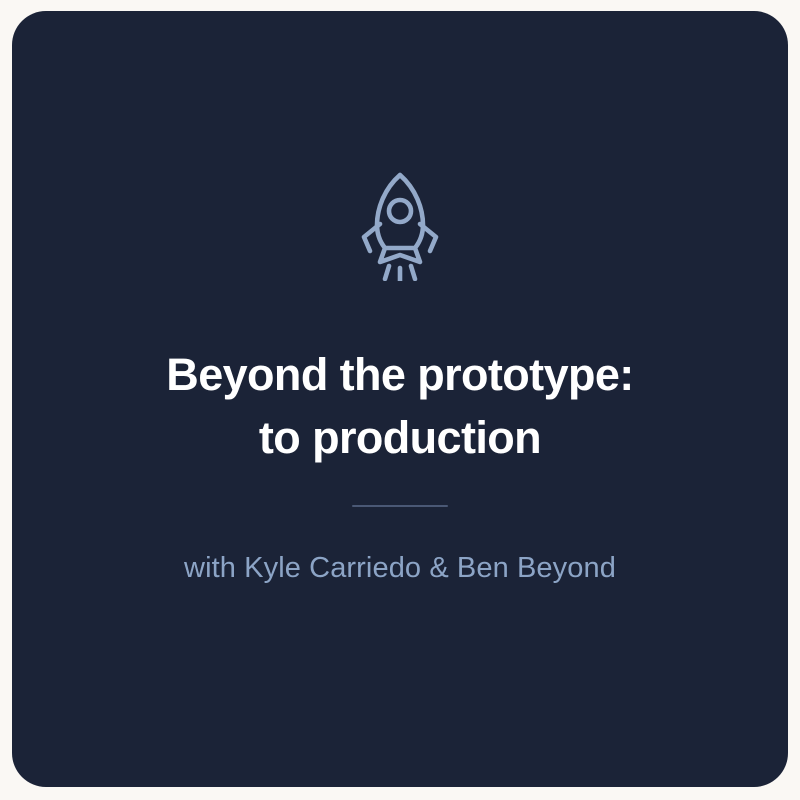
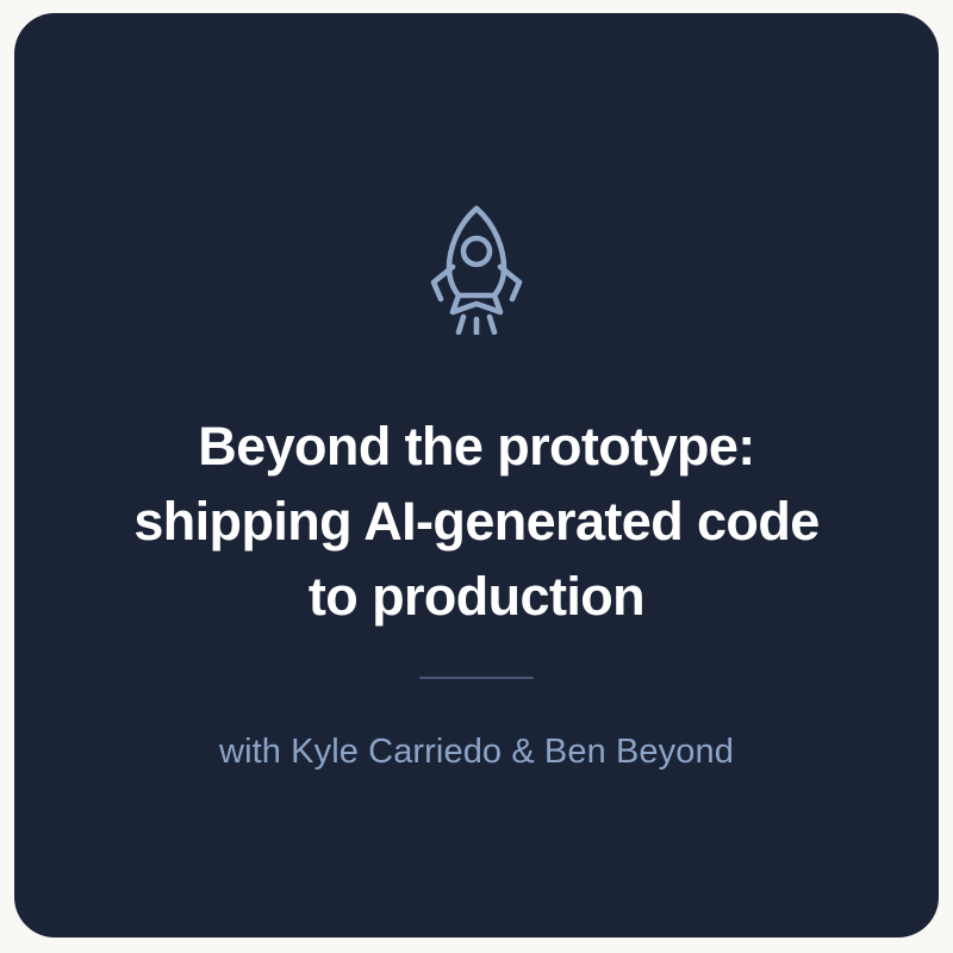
  Beyond the prototype:
+ shipping AI-generated code
  to production
  with Kyle Carriedo & Ben Beyond
